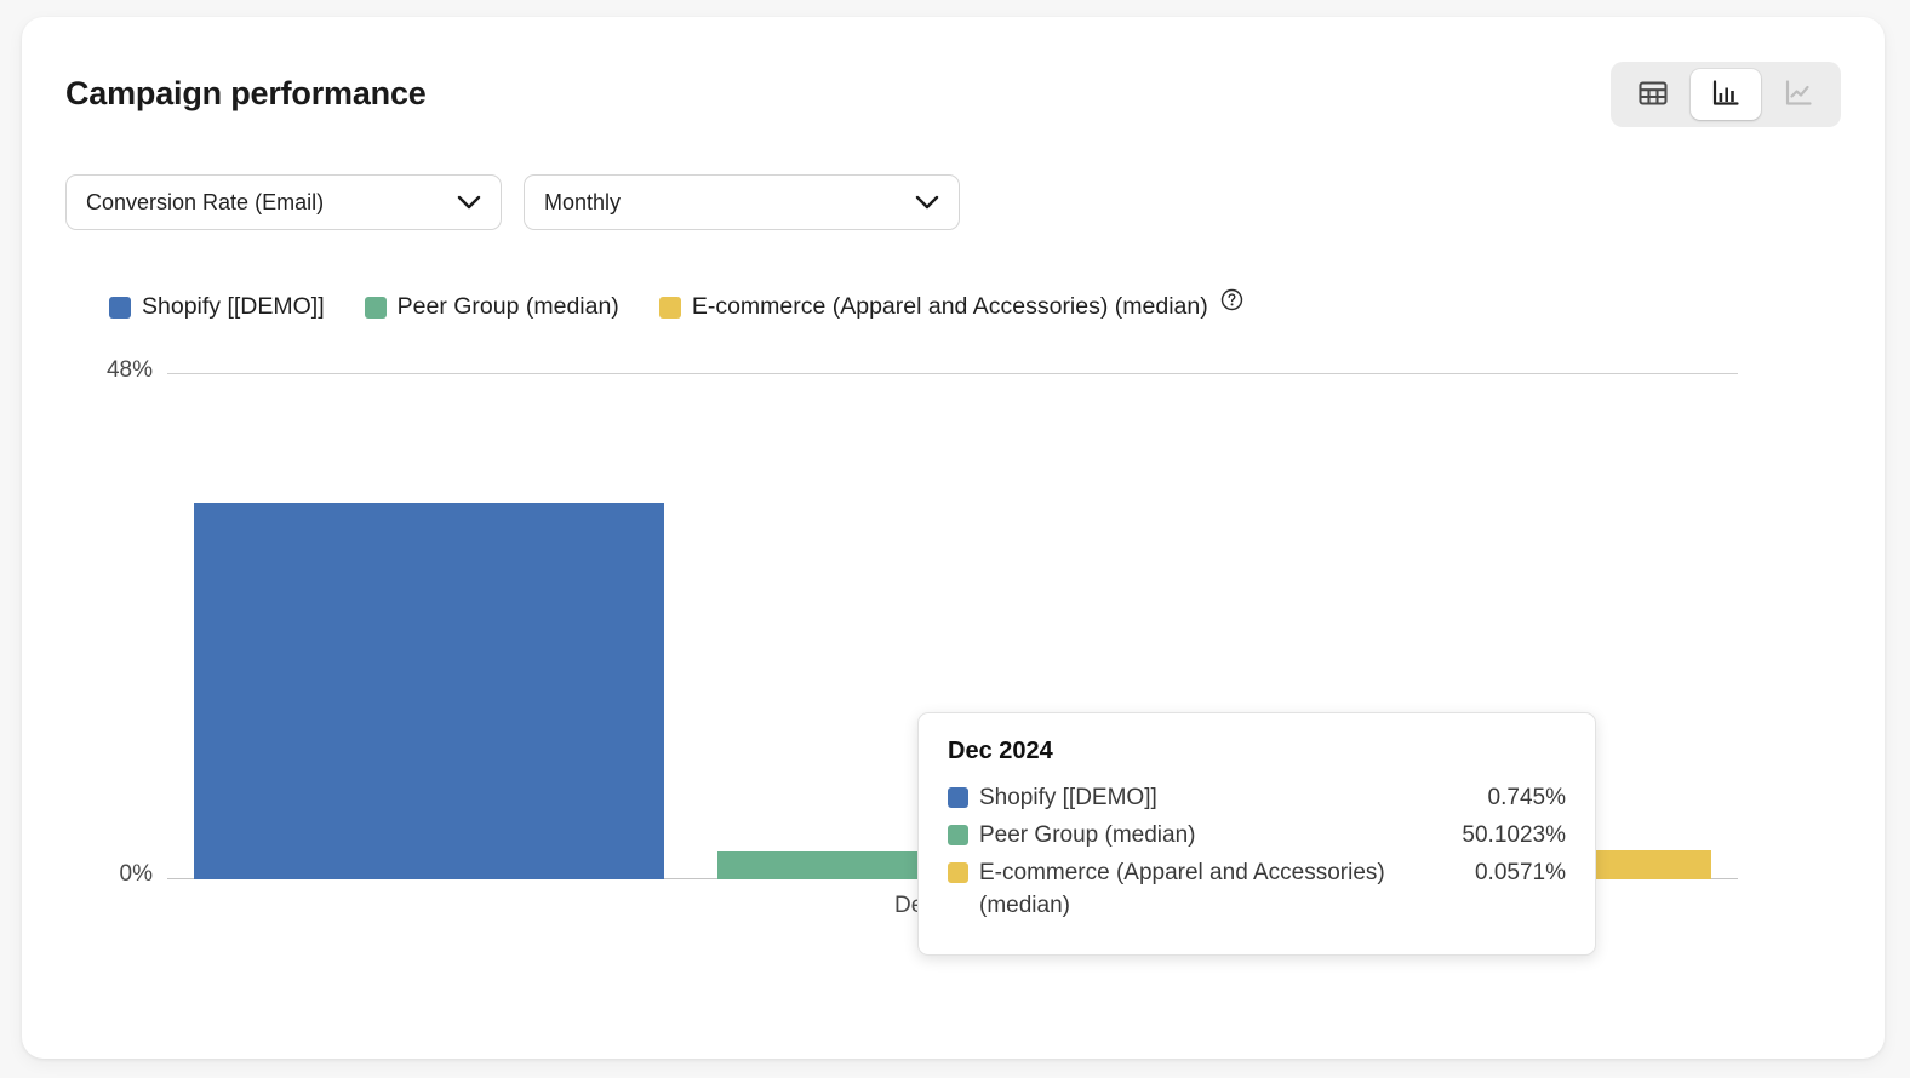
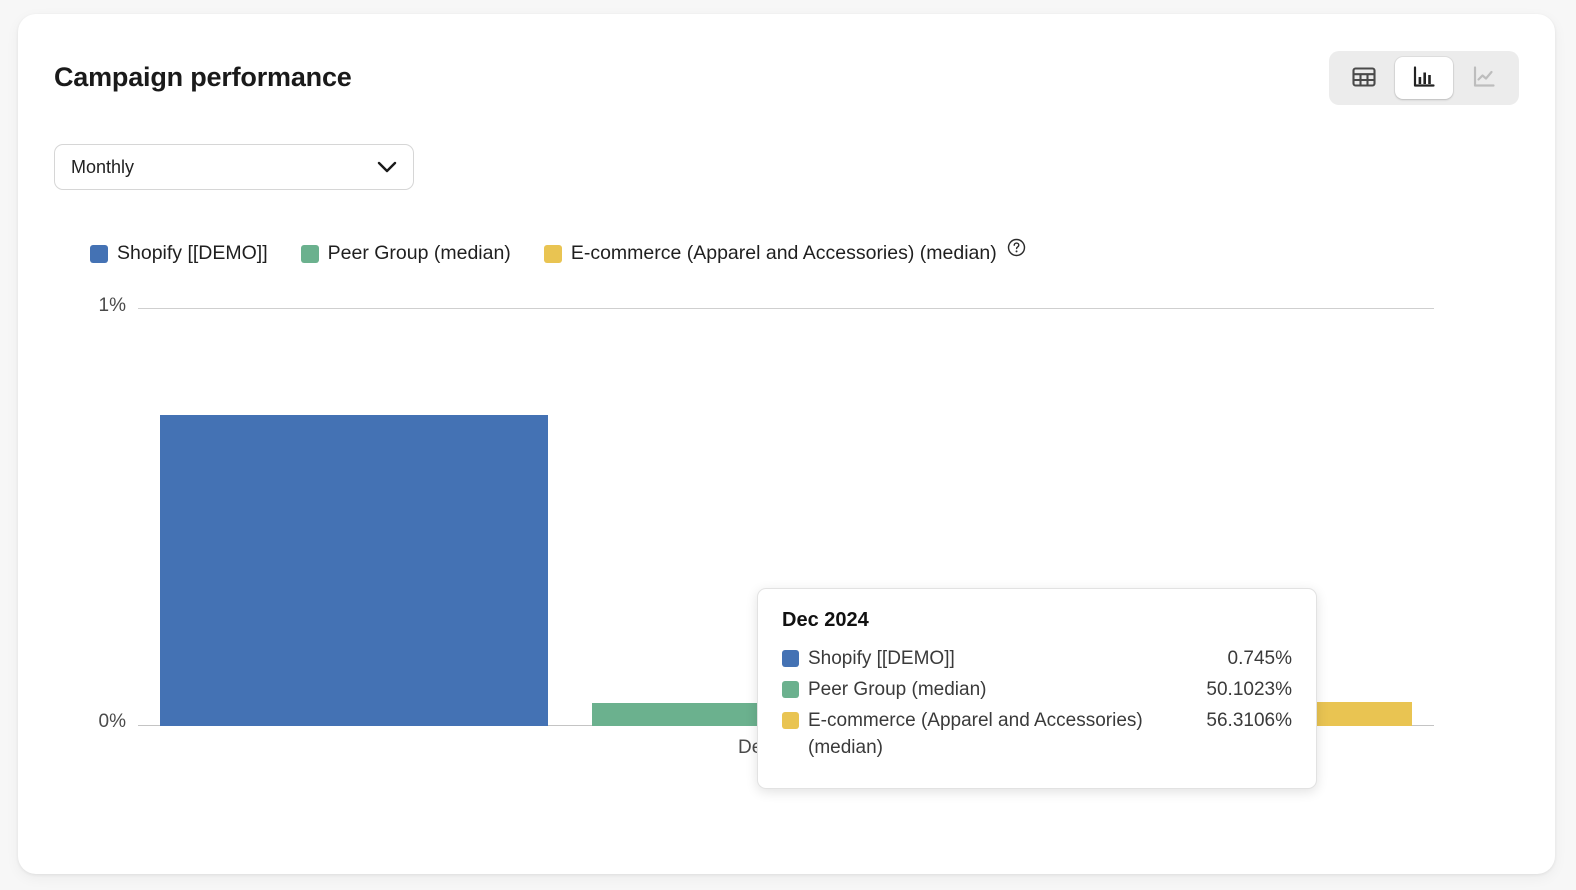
  Campaign performance
- Conversion Rate (Email)
  Monthly
  Shopify [[DEMO]]
  Peer Group (median)
  E-commerce (Apparel and Accessories) (median)
- 48%
+ 1%
  0%
  Dec 2024
  Shopify [[DEMO]]
  0.745%
  Peer Group (median)
  50.1023%
  E-commerce (Apparel and Accessories) (median)
- 0.0571%
+ 56.3106%
